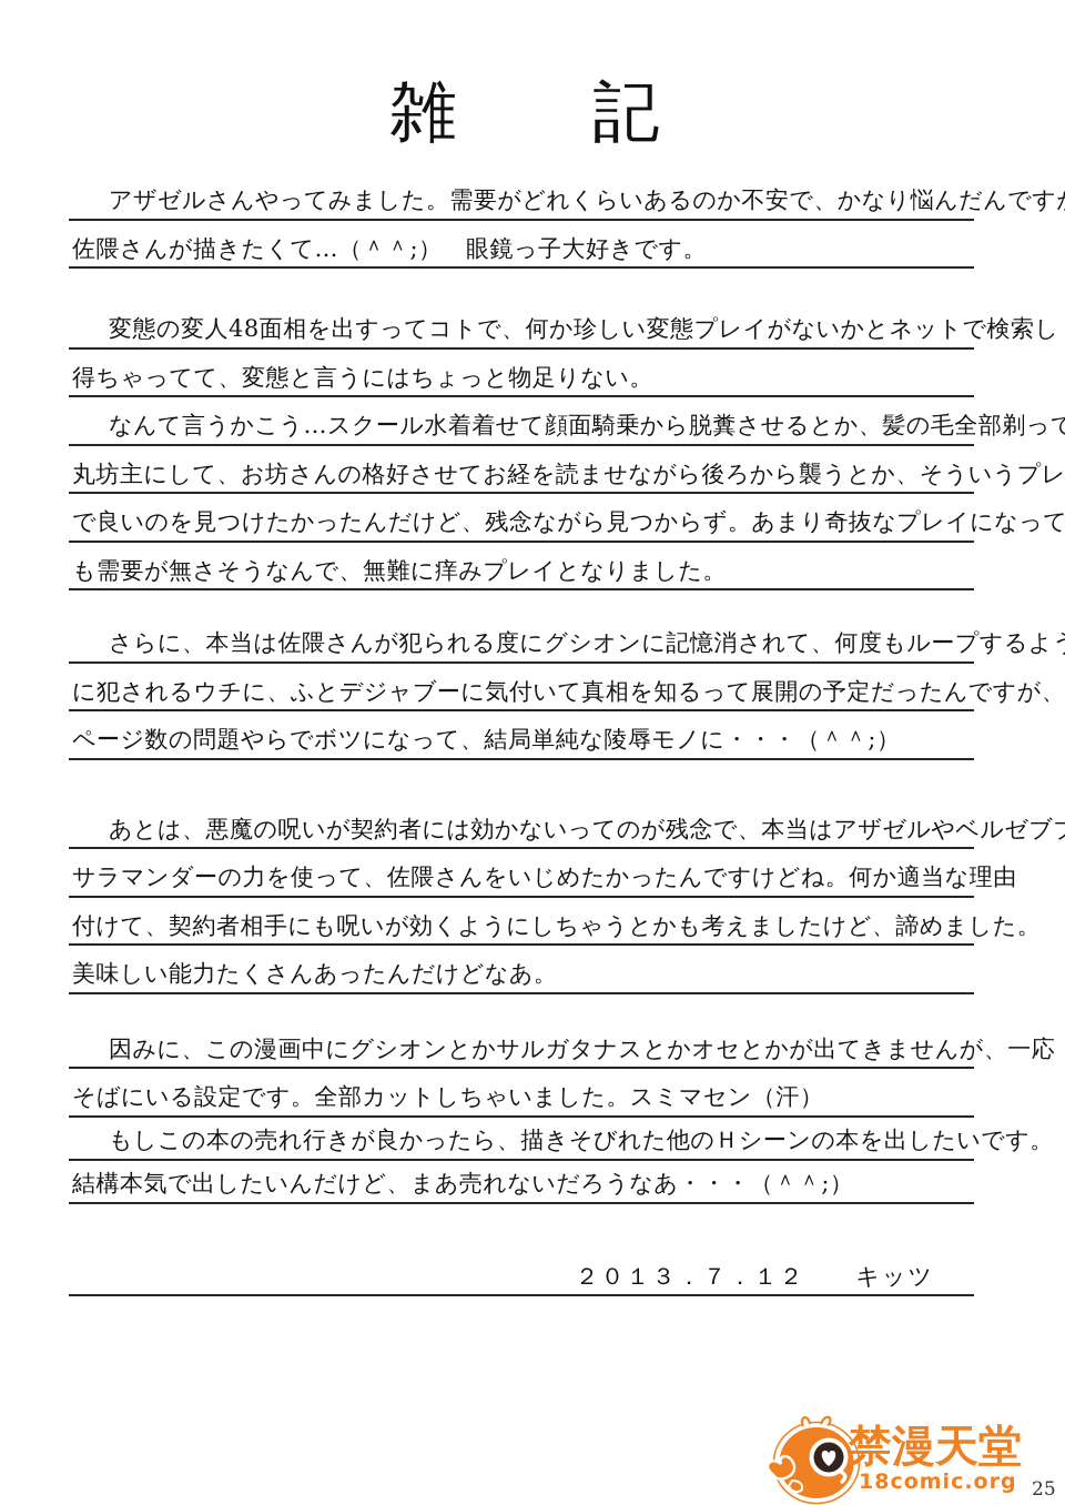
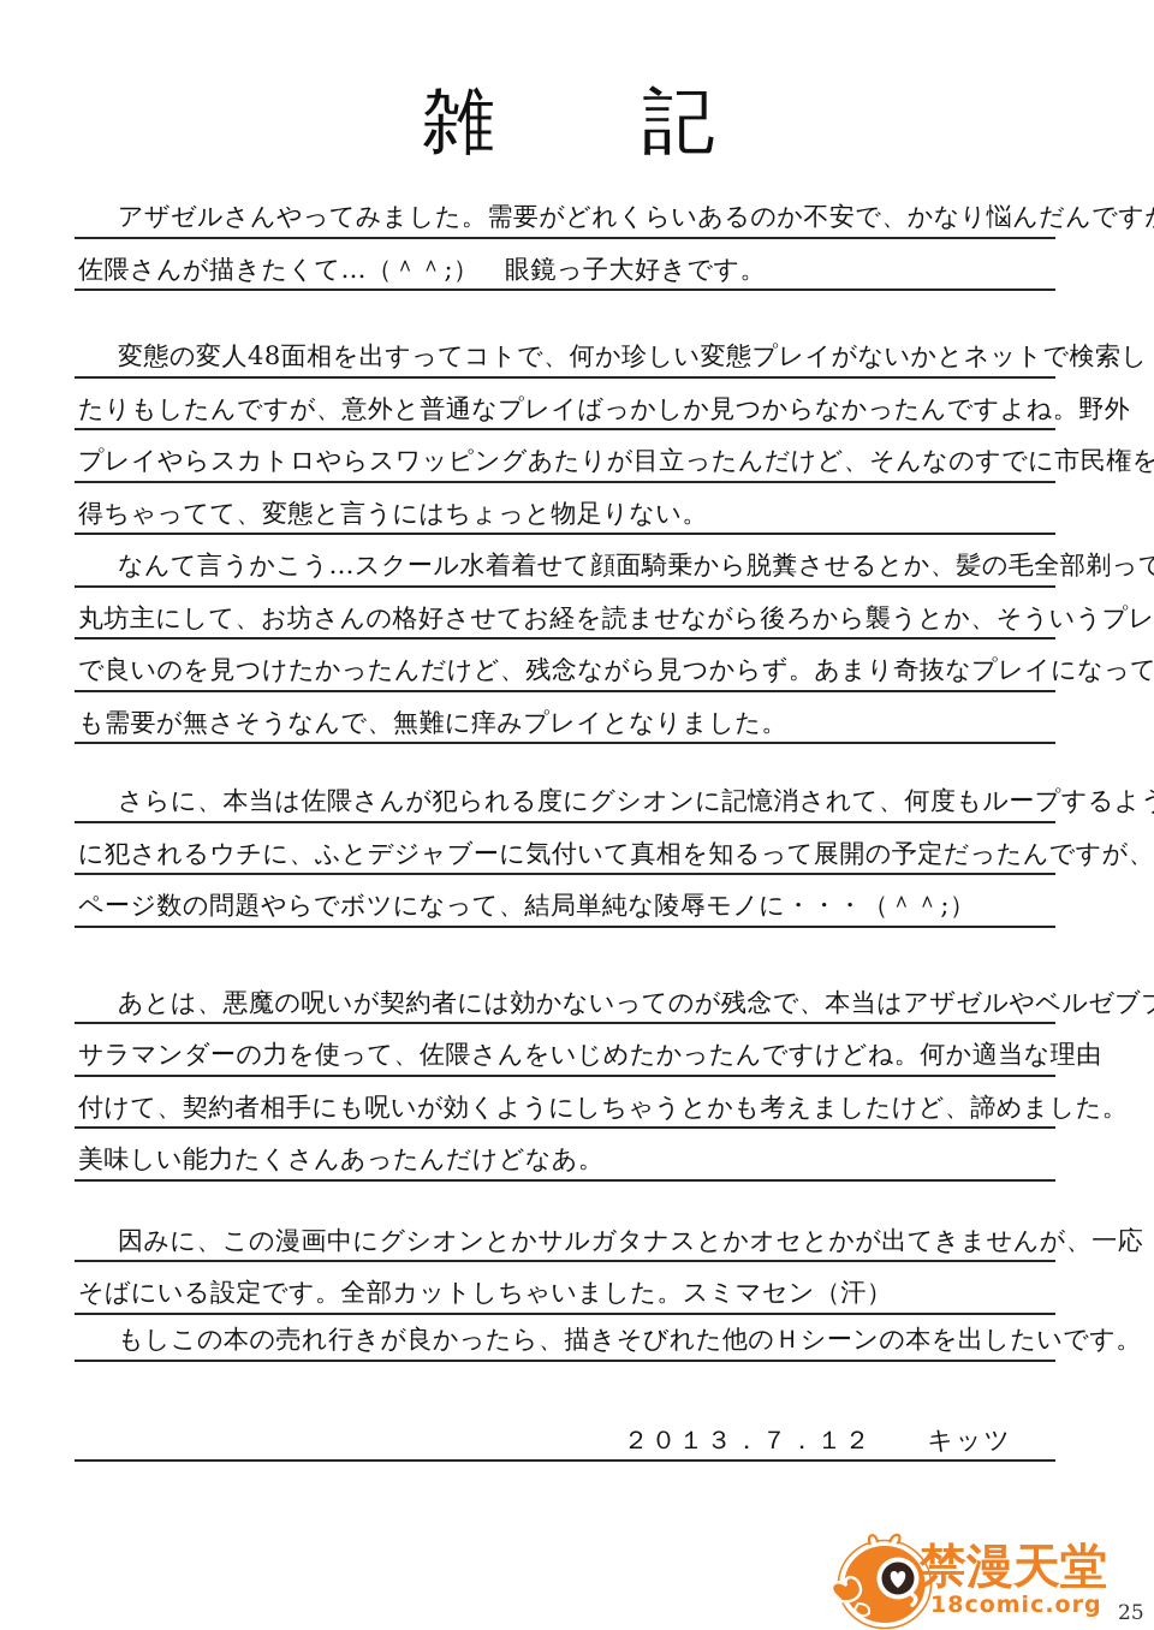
  雑
  記
  アザゼルさんやってみました。需要がどれくらいあるのか不安で、かなり悩んだんです
  佐隈さんが描きたくて…（＾＾;） 眼鏡っ子大好きです。
  変態の変人48面相を出すってコトで、何か珍しい変態プレイがないかとネットで検索し
+ たりもしたんですが、意外と普通なプレイばっかしか見つからなかったんですよね。野外
+ プレイやらスカトロやらスワッピングあたりが目立ったんだけど、そんなのすでに市民権を
  得ちゃってて、変態と言うにはちょっと物足りない。
  なんて言うかこう…スクール水着着せて顔面騎乗から脱糞させるとか、髪の毛全部剃って
  丸坊主にして、お坊さんの格好させてお経を読ませながら後ろから襲うとか、そういうプレ
  で良いのを見つけたかったんだけど、残念ながら見つからず。あまり奇抜なプレイになって
  も需要が無さそうなんで、無難に痒みプレイとなりました。
  さらに、本当は佐隈さんが犯られる度にグシオンに記憶消されて、何度もループするよ
  に犯されるウチに、ふとデジャブーに気付いて真相を知るって展開の予定だったんですが、
  ページ数の問題やらでボツになって、結局単純な陵辱モノに・・・（＾＾;）
  あとは、悪魔の呪いが契約者には効かないってのが残念で、本当はアザゼルやベルゼブ
  サラマンダーの力を使って、佐隈さんをいじめたかったんですけどね。何か適当な理由
  付けて、契約者相手にも呪いが効くようにしちゃうとかも考えましたけど、諦めました。
  美味しい能力たくさんあったんだけどなあ。
  因みに、この漫画中にグシオンとかサルガタナスとかオセとかが出てきませんが、一応
  そばにいる設定です。全部カットしちゃいました。スミマセン（汗）
  もしこの本の売れ行きが良かったら、描きそびれた他のＨシーンの本を出したいです。
- 結構本気で出したいんだけど、まあ売れないだろうなあ・・・（＾＾;）
  ２０１３．７．１２ キッツ
  禁漫天堂
  18comic.org
  25
